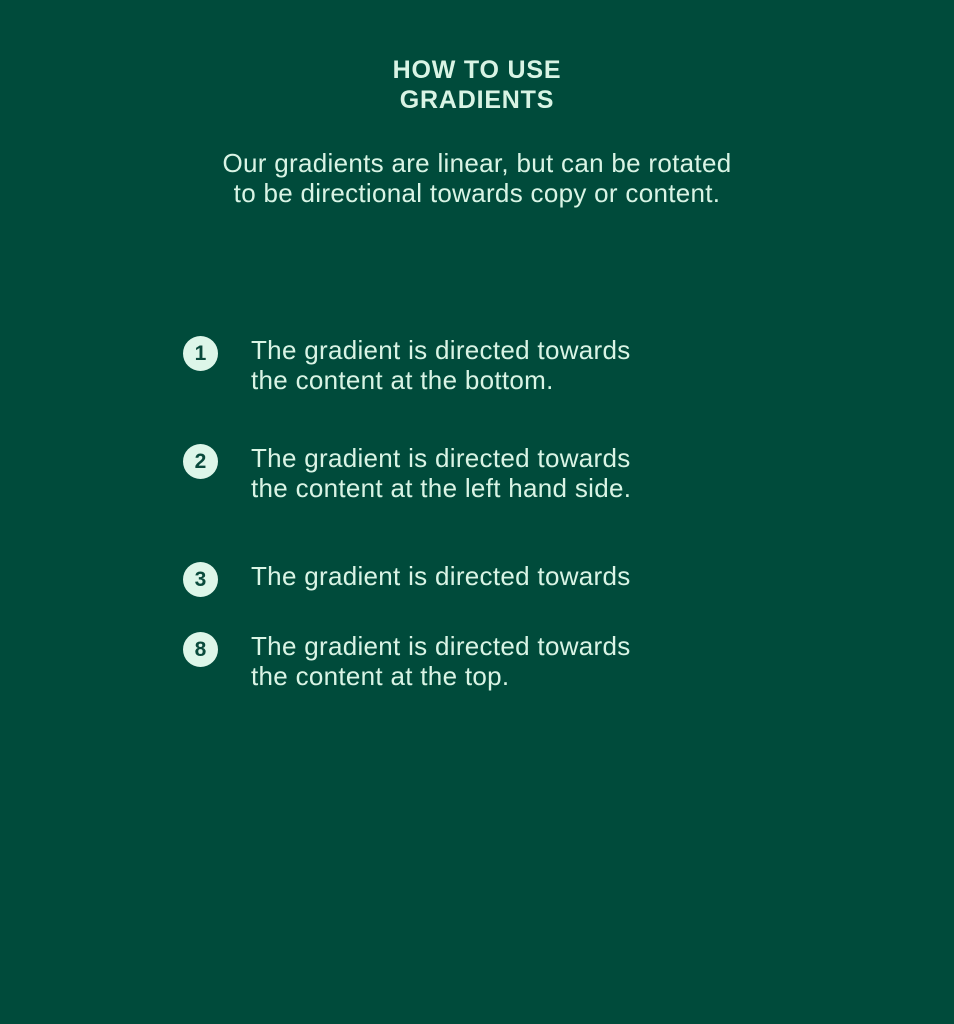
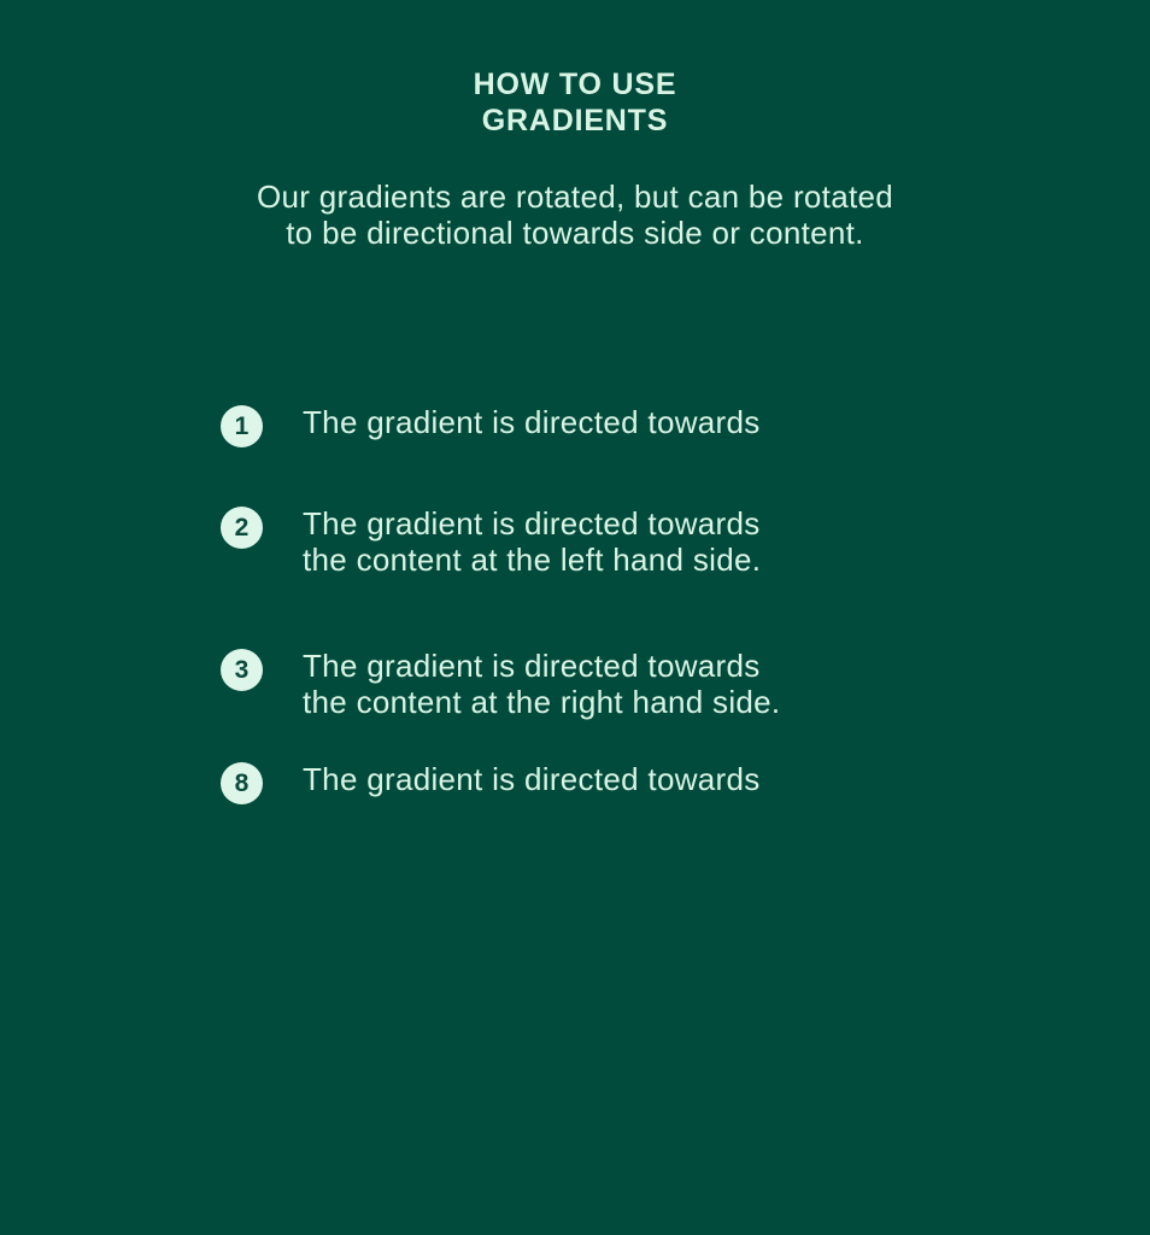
  HOW TO USE
  GRADIENTS
- Our gradients are linear, but can be rotated
+ Our gradients are rotated, but can be rotated
- to be directional towards copy or content.
+ to be directional towards side or content.
  1
  The gradient is directed towards
- the content at the bottom.
  2
  The gradient is directed towards
  the content at the left hand side.
  3
  The gradient is directed towards
+ the content at the right hand side.
  8
  The gradient is directed towards
- the content at the top.
